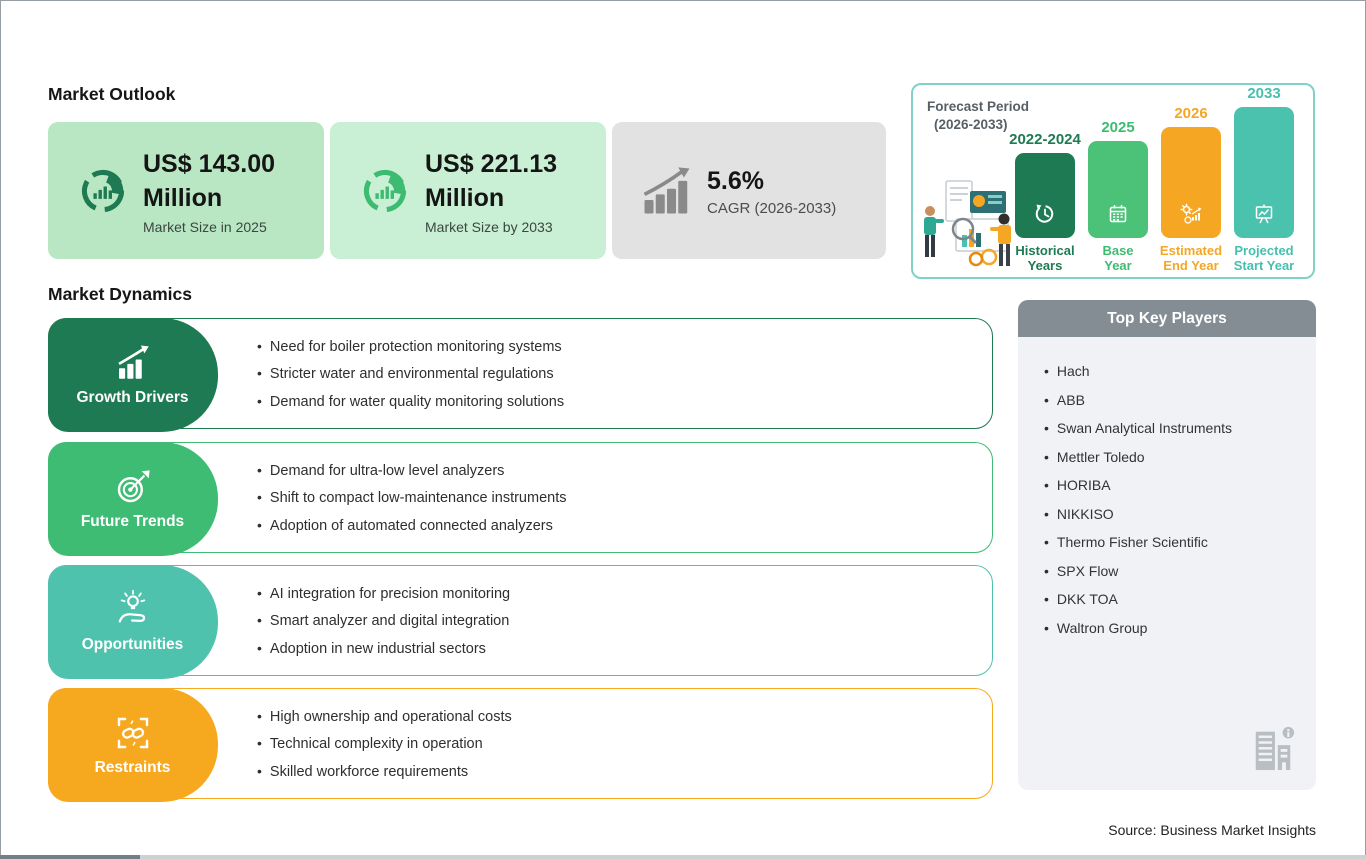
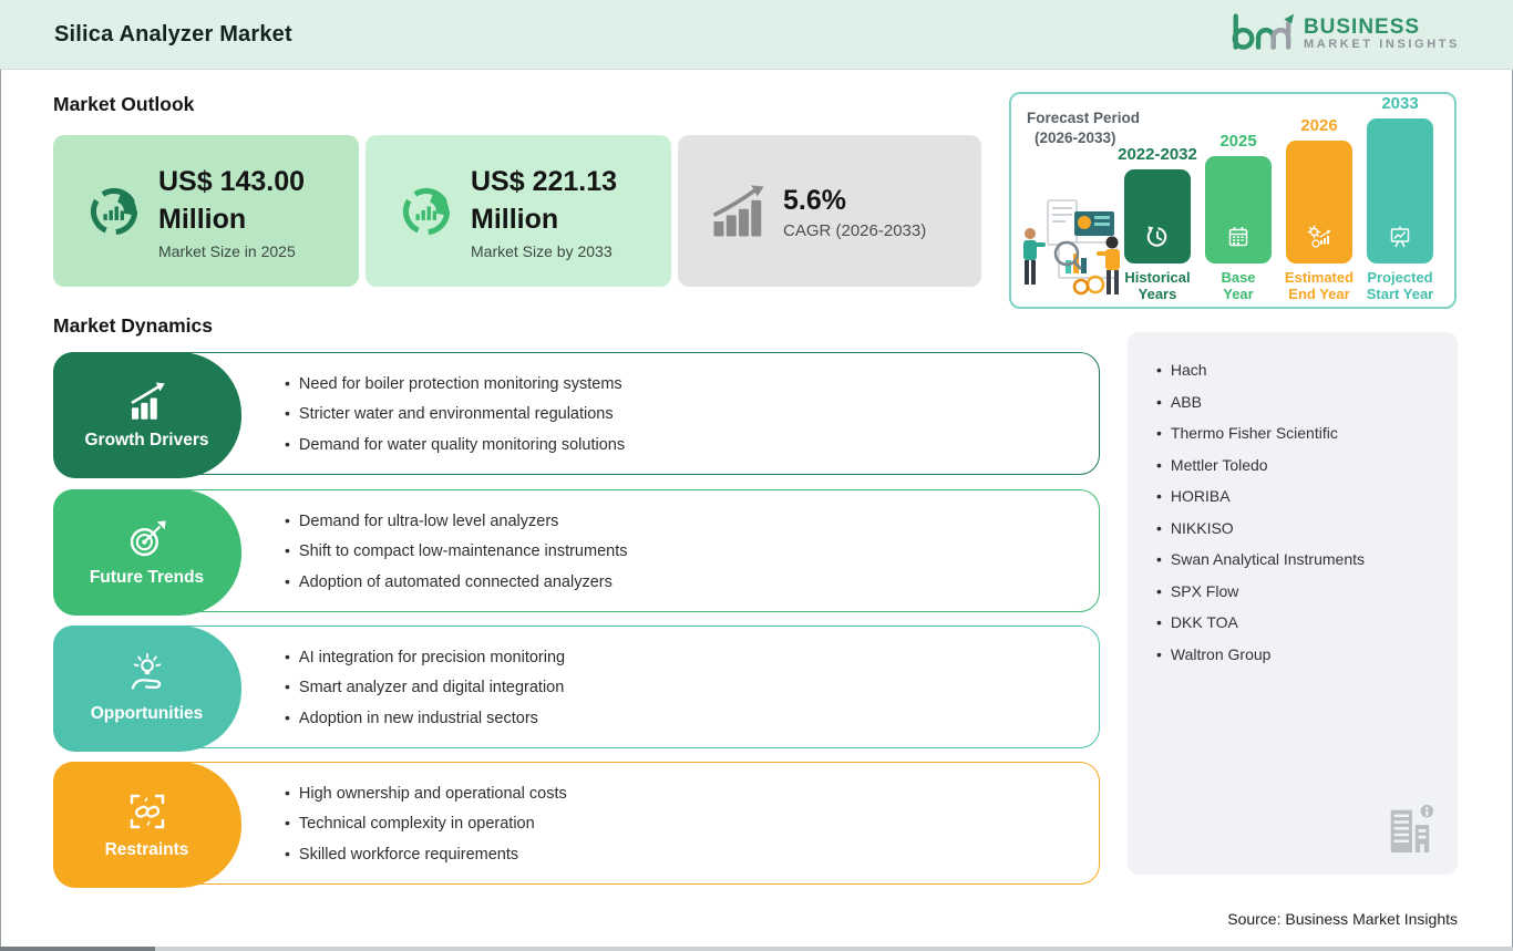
+ Silica Analyzer Market
+ BUSINESS
+ MARKET INSIGHTS
  Market Outlook
  US$ 143.00
  Million
  Market Size in 2025
  US$ 221.13
  Million
  Market Size by 2033
  5.6%
  CAGR (2026-2033)
  Forecast Period
  (2026-2033)
- 2022-2024
+ 2022-2032
  Historical
  Years
  2025
  Base
  Year
  2026
  Estimated
  End Year
  2033
  Projected
  Start Year
  Market Dynamics
  Growth Drivers
  •
  Need for boiler protection monitoring systems
  •
  Stricter water and environmental regulations
  •
  Demand for water quality monitoring solutions
  Future Trends
  •
  Demand for ultra-low level analyzers
  •
  Shift to compact low-maintenance instruments
  •
  Adoption of automated connected analyzers
  Opportunities
  •
  AI integration for precision monitoring
  •
  Smart analyzer and digital integration
  •
  Adoption in new industrial sectors
  Restraints
  •
  High ownership and operational costs
  •
  Technical complexity in operation
  •
  Skilled workforce requirements
- Top Key Players
  •
  Hach
  •
  ABB
  •
- Swan Analytical Instruments
+ Thermo Fisher Scientific
  •
  Mettler Toledo
  •
  HORIBA
  •
  NIKKISO
  •
- Thermo Fisher Scientific
+ Swan Analytical Instruments
  •
  SPX Flow
  •
  DKK TOA
  •
  Waltron Group
  Source: Business Market Insights
